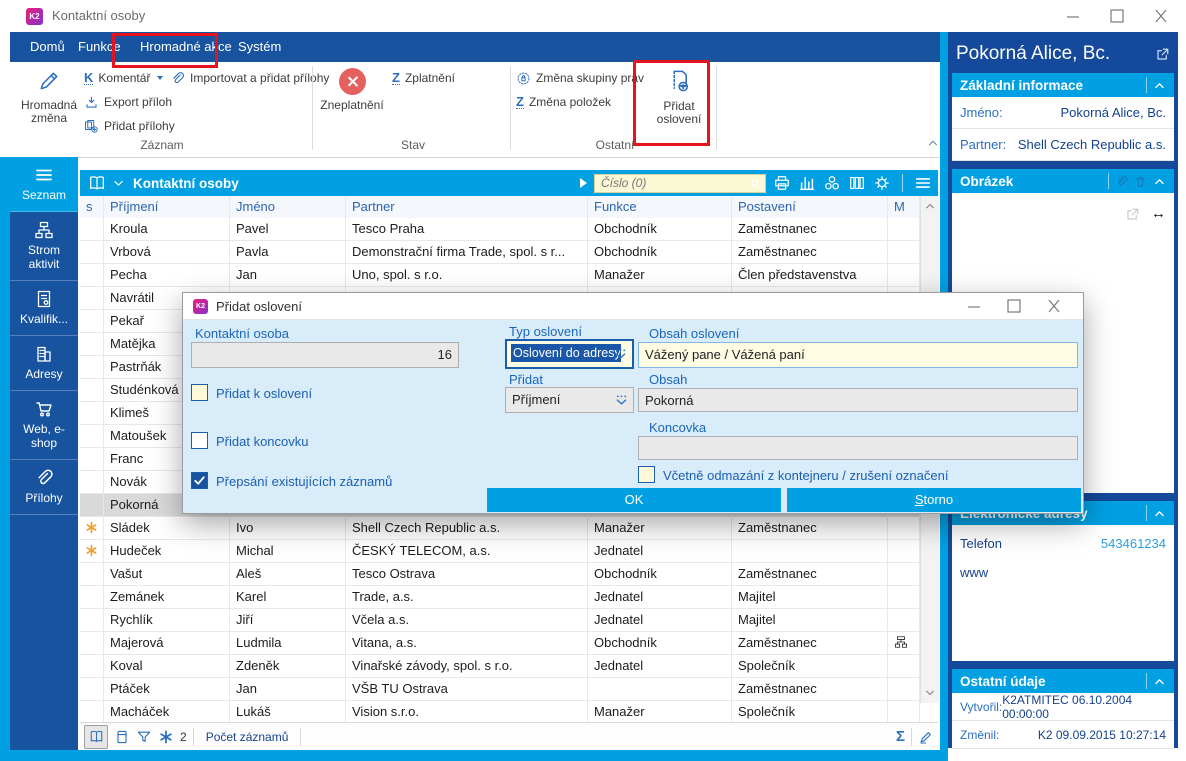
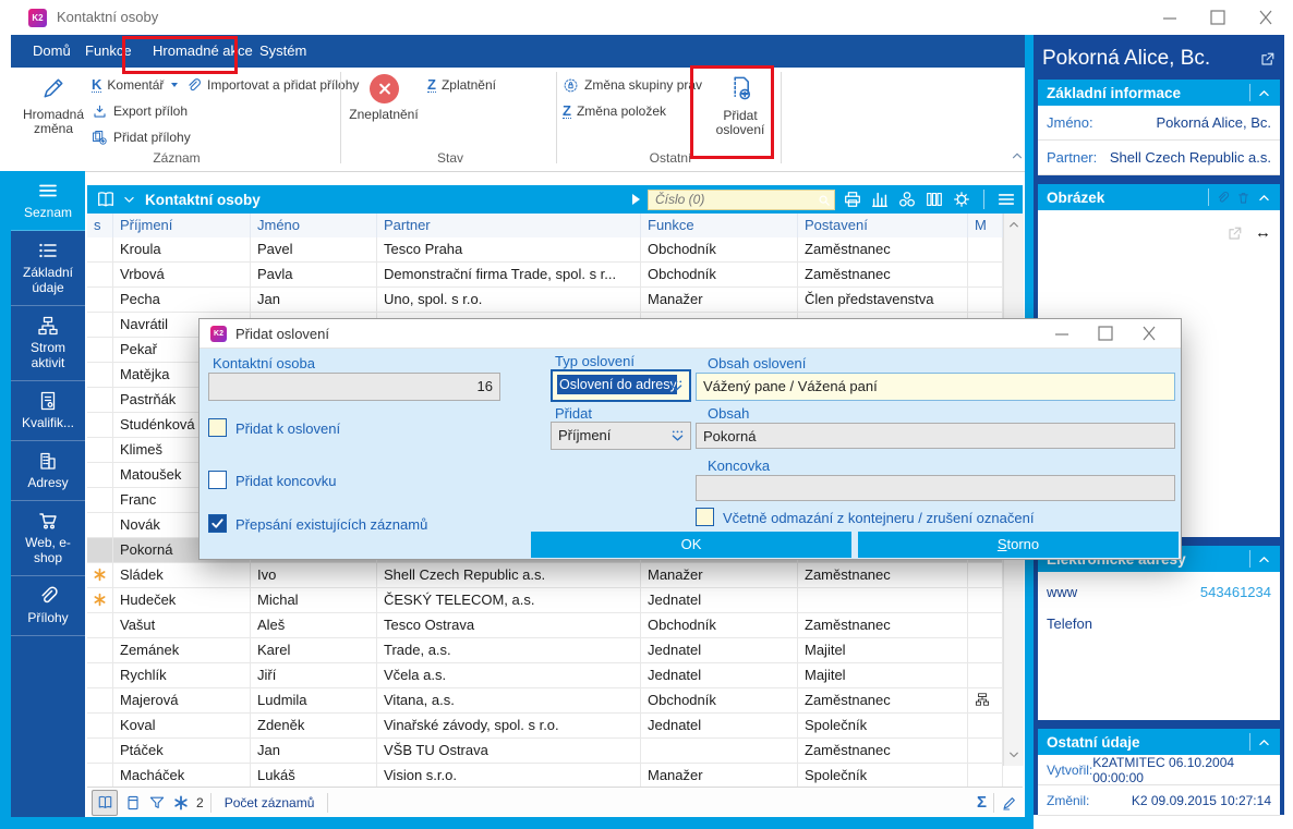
  K2
  Kontaktní osoby
  Domů
  Funkce
  Hromadné akce
  Systém
  Hromadná změna
  K
  Komentář
  Export příloh
  Přidat přílohy
  Importovat a přidat přílohy
  Záznam
  Zneplatnění
  Z
  Zplatnění
  Stav
  Změna skupiny práv
  Z
  Změna položek
  Přidat oslovení
  Ostatní
  Seznam
+ Základní údaje
  Strom aktivit
  Kvalifik...
  Adresy
  Web, e-shop
  Přílohy
  Kontaktní osoby
  Číslo (0)
  s
  Příjmení
  Jméno
  Partner
  Funkce
  Postavení
  M
  Kroula
  Pavel
  Tesco Praha
  Obchodník
  Zaměstnanec
  Vrbová
  Pavla
  Demonstrační firma Trade, spol. s r...
  Obchodník
  Zaměstnanec
  Pecha
  Jan
  Uno, spol. s r.o.
  Manažer
  Člen představenstva
  Navrátil
  Pekař
  Matějka
  Pastrňák
  Studénková
  Klimeš
  Matoušek
  Franc
  Novák
  Pokorná
  Sládek
  Ivo
  Shell Czech Republic a.s.
  Manažer
  Zaměstnanec
  Hudeček
  Michal
  ČESKÝ TELECOM, a.s.
  Jednatel
  Vašut
  Aleš
  Tesco Ostrava
  Obchodník
  Zaměstnanec
  Zemánek
  Karel
  Trade, a.s.
  Jednatel
  Majitel
  Rychlík
  Jiří
  Včela a.s.
  Jednatel
  Majitel
  Majerová
  Ludmila
  Vitana, a.s.
  Obchodník
  Zaměstnanec
  Koval
  Zdeněk
  Vinařské závody, spol. s r.o.
  Jednatel
  Společník
  Ptáček
  Jan
  VŠB TU Ostrava
  Zaměstnanec
  Macháček
  Lukáš
  Vision s.r.o.
  Manažer
  Společník
  2
  Počet záznamů
  Σ
  Pokorná Alice, Bc.
  Základní informace
  Jméno:
  Pokorná Alice, Bc.
  Partner:
  Shell Czech Republic a.s.
  Obrázek
  ↔
- Telefon
+ www
  543461234
- www
+ Telefon
  Ostatní údaje
  Vytvořil:
  K2ATMITEC 06.10.2004 00:00:00
  Změnil:
  K2 09.09.2015 10:27:14
  Přidat oslovení
  Kontaktní osoba
  16
  Typ oslovení
  Oslovení do adresy
  Obsah oslovení
  Vážený pane / Vážená paní
  Přidat k oslovení
  Přidat
  Příjmení
  Obsah
  Pokorná
  Přidat koncovku
  Koncovka
  Přepsání existujících záznamů
  Včetně odmazání z kontejneru / zrušení označení
  OK
  Storno
